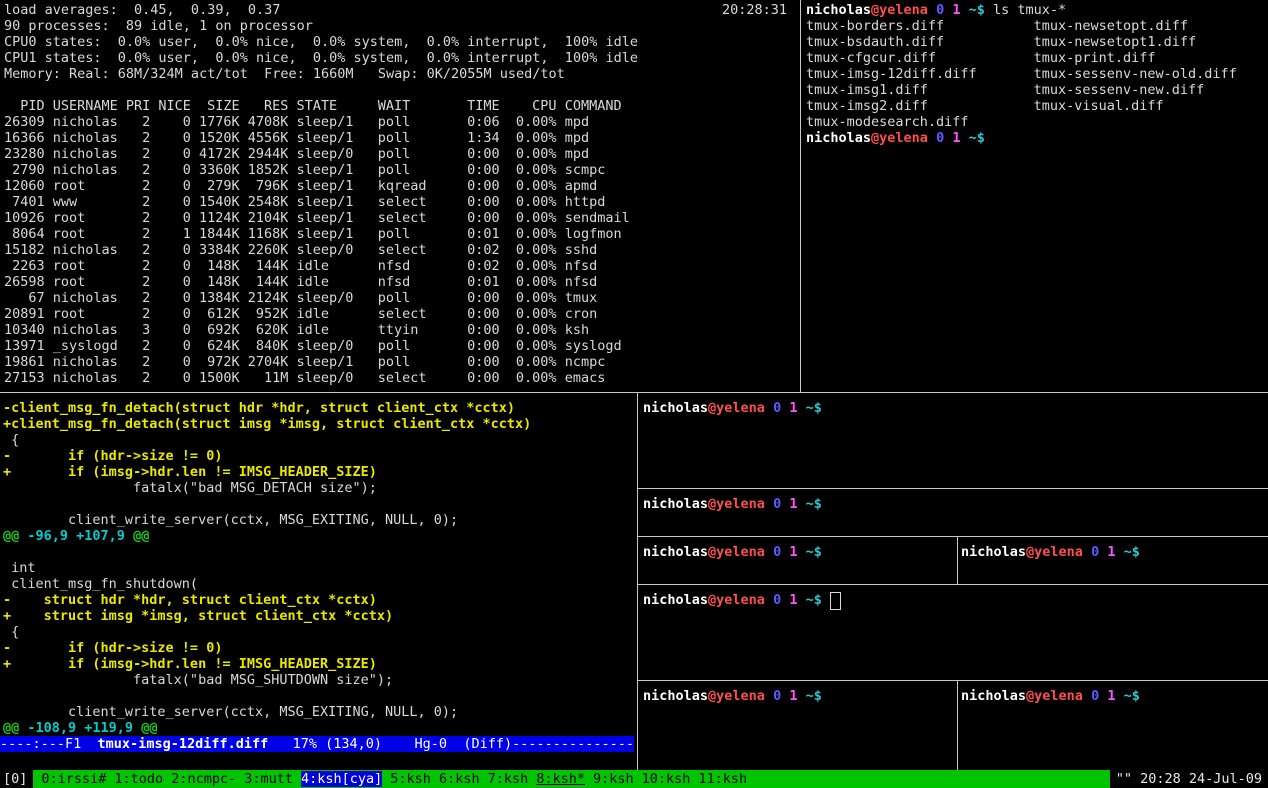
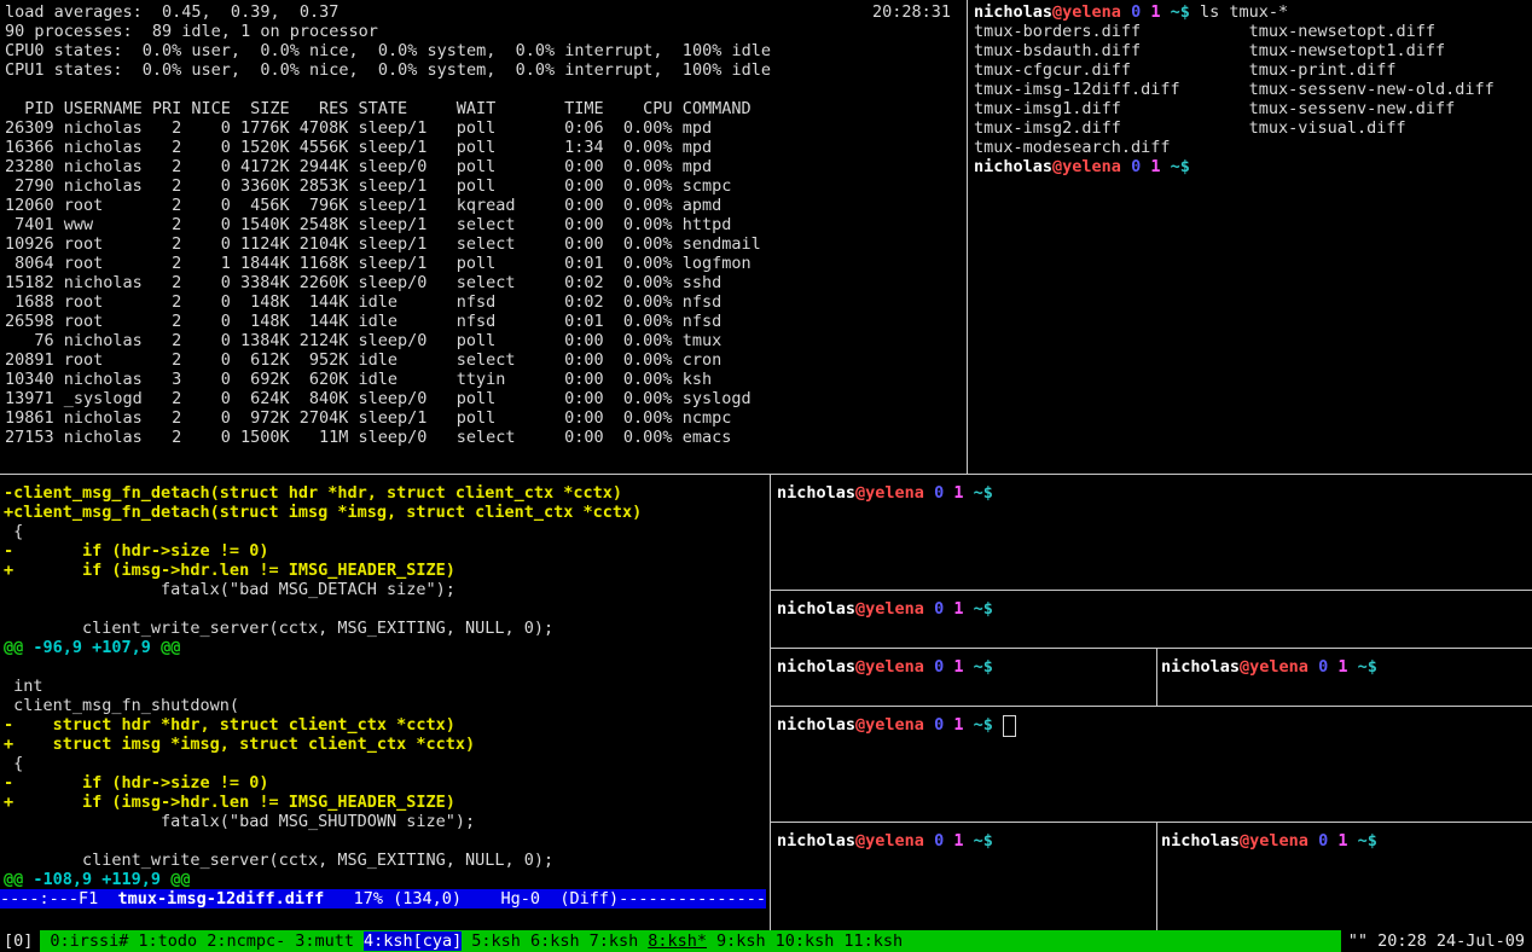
  load averages: 0.45, 0.39, 0.37
  90 processes: 89 idle, 1 on processor
  CPU0 states: 0.0% user, 0.0% nice, 0.0% system, 0.0% interrupt, 100% idle
  CPU1 states: 0.0% user, 0.0% nice, 0.0% system, 0.0% interrupt, 100% idle
- Memory: Real: 68M/324M act/tot Free: 1660M Swap: 0K/2055M used/tot
  PID USERNAME PRI NICE SIZE RES STATE WAIT TIME CPU COMMAND
  26309 nicholas 2 0 1776K 4708K sleep/1 poll 0:06 0.00% mpd
  16366 nicholas 2 0 1520K 4556K sleep/1 poll 1:34 0.00% mpd
  23280 nicholas 2 0 4172K 2944K sleep/0 poll 0:00 0.00% mpd
- 2790 nicholas 2 0 3360K 1852K sleep/1 poll 0:00 0.00% scmpc
+ 2790 nicholas 2 0 3360K 2853K sleep/1 poll 0:00 0.00% scmpc
- 12060 root 2 0 279K 796K sleep/1 kqread 0:00 0.00% apmd
+ 12060 root 2 0 456K 796K sleep/1 kqread 0:00 0.00% apmd
  7401 www 2 0 1540K 2548K sleep/1 select 0:00 0.00% httpd
  10926 root 2 0 1124K 2104K sleep/1 select 0:00 0.00% sendmail
  8064 root 2 1 1844K 1168K sleep/1 poll 0:01 0.00% logfmon
  15182 nicholas 2 0 3384K 2260K sleep/0 select 0:02 0.00% sshd
- 2263 root 2 0 148K 144K idle nfsd 0:02 0.00% nfsd
+ 1688 root 2 0 148K 144K idle nfsd 0:02 0.00% nfsd
  26598 root 2 0 148K 144K idle nfsd 0:01 0.00% nfsd
- 67 nicholas 2 0 1384K 2124K sleep/0 poll 0:00 0.00% tmux
+ 76 nicholas 2 0 1384K 2124K sleep/0 poll 0:00 0.00% tmux
  20891 root 2 0 612K 952K idle select 0:00 0.00% cron
  10340 nicholas 3 0 692K 620K idle ttyin 0:00 0.00% ksh
  13971 _syslogd 2 0 624K 840K sleep/0 poll 0:00 0.00% syslogd
  19861 nicholas 2 0 972K 2704K sleep/1 poll 0:00 0.00% ncmpc
  27153 nicholas 2 0 1500K 11M sleep/0 select 0:00 0.00% emacs
  20:28:31
  nicholas@yelena 0 1 ~$ ls tmux-*
  tmux-borders.diff tmux-newsetopt.diff
  tmux-bsdauth.diff tmux-newsetopt1.diff
  tmux-cfgcur.diff tmux-print.diff
  tmux-imsg-12diff.diff tmux-sessenv-new-old.diff
  tmux-imsg1.diff tmux-sessenv-new.diff
  tmux-imsg2.diff tmux-visual.diff
  tmux-modesearch.diff
  nicholas@yelena 0 1 ~$
  -client_msg_fn_detach(struct hdr *hdr, struct client_ctx *cctx)
  +client_msg_fn_detach(struct imsg *imsg, struct client_ctx *cctx)
  {
  - if (hdr->size != 0)
  + if (imsg->hdr.len != IMSG_HEADER_SIZE)
  fatalx("bad MSG_DETACH size");
  client_write_server(cctx, MSG_EXITING, NULL, 0);
  @@ -96,9 +107,9 @@
  int
  client_msg_fn_shutdown(
  - struct hdr *hdr, struct client_ctx *cctx)
  + struct imsg *imsg, struct client_ctx *cctx)
  {
  - if (hdr->size != 0)
  + if (imsg->hdr.len != IMSG_HEADER_SIZE)
  fatalx("bad MSG_SHUTDOWN size");
  client_write_server(cctx, MSG_EXITING, NULL, 0);
  @@ -108,9 +119,9 @@
  nicholas@yelena 0 1 ~$
  nicholas@yelena 0 1 ~$
  nicholas@yelena 0 1 ~$
  nicholas@yelena 0 1 ~$
  nicholas@yelena 0 1 ~$
  nicholas@yelena 0 1 ~$
  nicholas@yelena 0 1 ~$
  [0]
  0:irssi#
  1:todo
  2:ncmpc-
  3:mutt
  4:ksh[cya]
  5:ksh
  6:ksh
  7:ksh
  8:ksh*
  9:ksh
  10:ksh
  11:ksh
  "" 20:28 24-Jul-09
